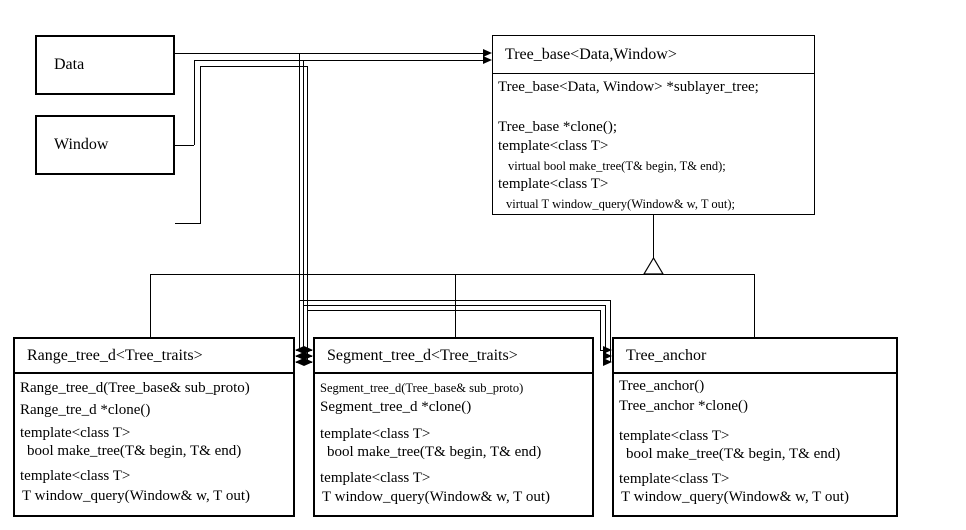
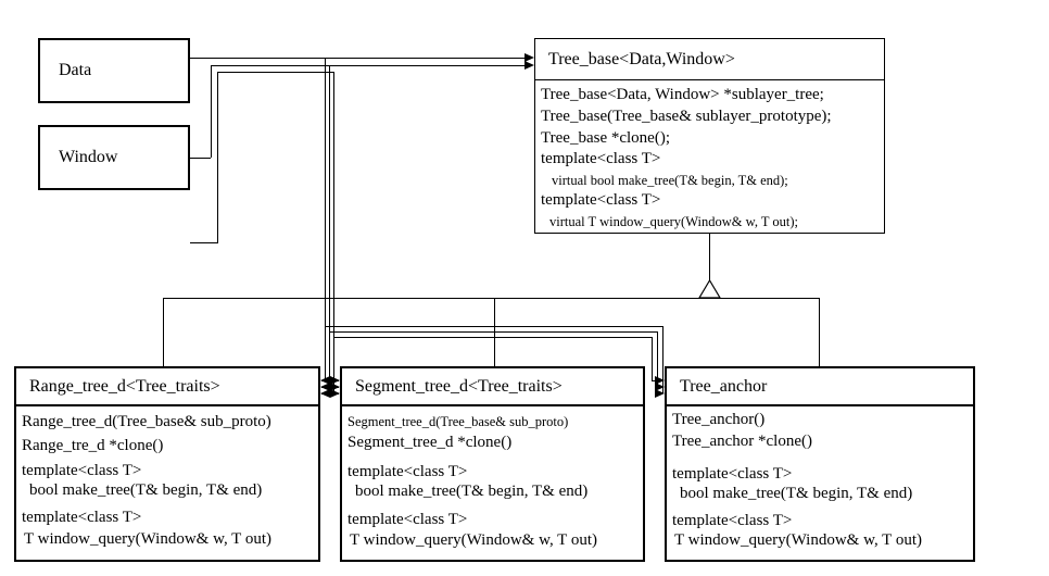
  Data
  Window
  Tree_base<Data,Window>
  Tree_base<Data, Window> *sublayer_tree;
+ Tree_base(Tree_base& sublayer_prototype);
  Tree_base *clone();
  template<class T>
  virtual bool make_tree(T& begin, T& end);
  template<class T>
  virtual T window_query(Window& w, T out);
  Range_tree_d<Tree_traits>
  Range_tree_d(Tree_base& sub_proto)
  Range_tre_d *clone()
  template<class T>
  bool make_tree(T& begin, T& end)
  template<class T>
  T window_query(Window& w, T out)
  Segment_tree_d<Tree_traits>
  Segment_tree_d(Tree_base& sub_proto)
  Segment_tree_d *clone()
  template<class T>
  bool make_tree(T& begin, T& end)
  template<class T>
  T window_query(Window& w, T out)
  Tree_anchor
  Tree_anchor()
  Tree_anchor *clone()
  template<class T>
  bool make_tree(T& begin, T& end)
  template<class T>
  T window_query(Window& w, T out)
